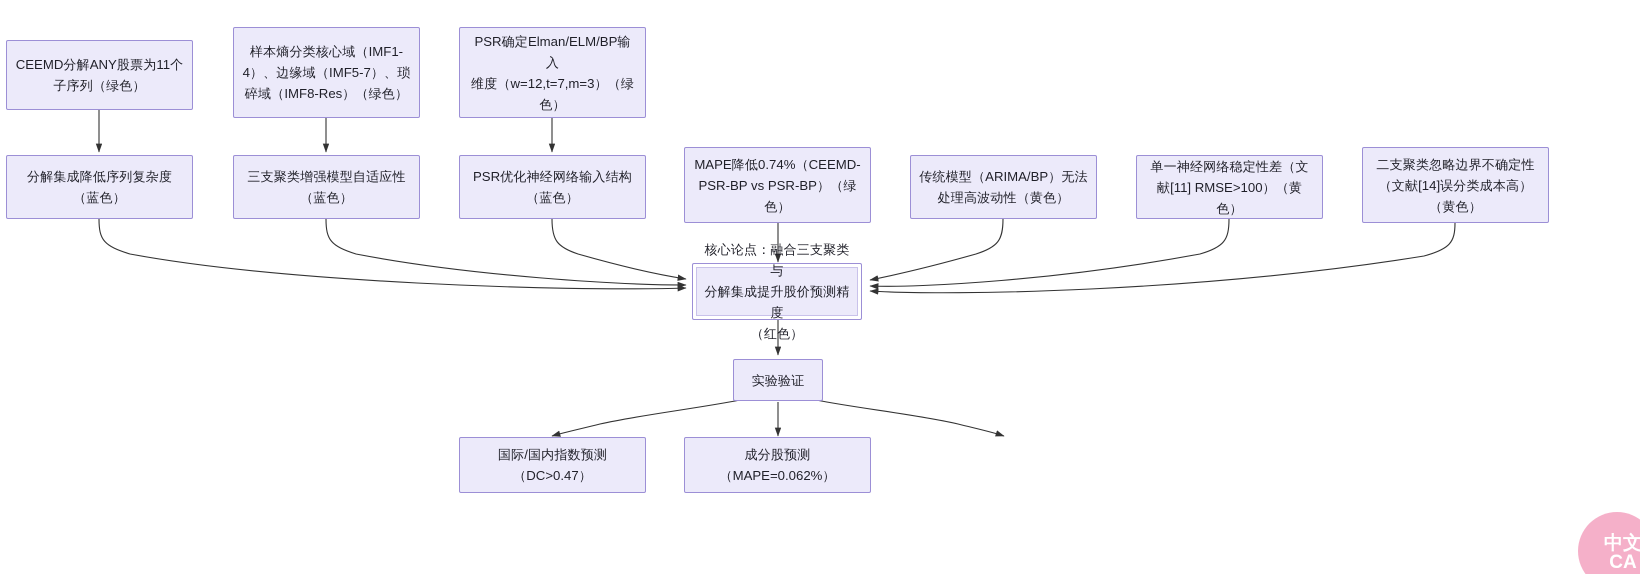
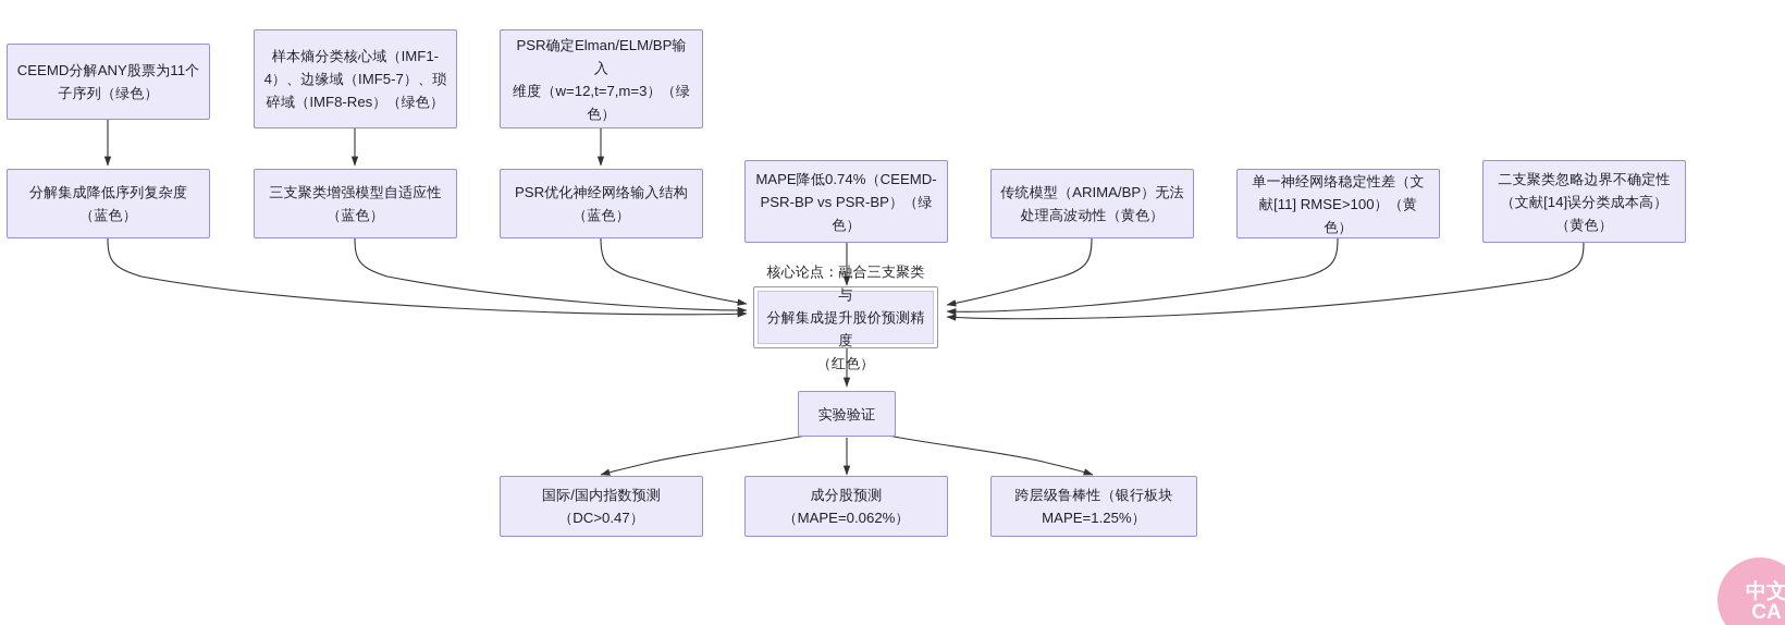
  CEEMD分解ANY股票为11个
  子序列（绿色）
  样本熵分类核心域（IMF1-
  4）、边缘域（IMF5-7）、琐
  碎域（IMF8-Res）（绿色）
  PSR确定Elman/ELM/BP输入
  维度（w=12,t=7,m=3）（绿
  色）
  分解集成降低序列复杂度
  （蓝色）
  三支聚类增强模型自适应性
  （蓝色）
  PSR优化神经网络输入结构
  （蓝色）
  MAPE降低0.74%（CEEMD-
  PSR-BP vs PSR-BP）（绿
  色）
  传统模型（ARIMA/BP）无法
  处理高波动性（黄色）
  单一神经网络稳定性差（文
  献[11] RMSE>100）（黄色）
  二支聚类忽略边界不确定性
  （文献[14]误分类成本高）
  （黄色）
  核心论点：融合三支聚类与
  分解集成提升股价预测精度
  （红色）
  实验验证
  国际/国内指数预测
  （DC>0.47）
  成分股预测
  （MAPE=0.062%）
+ 跨层级鲁棒性（银行板块
+ MAPE=1.25%）
  中文
  CA
